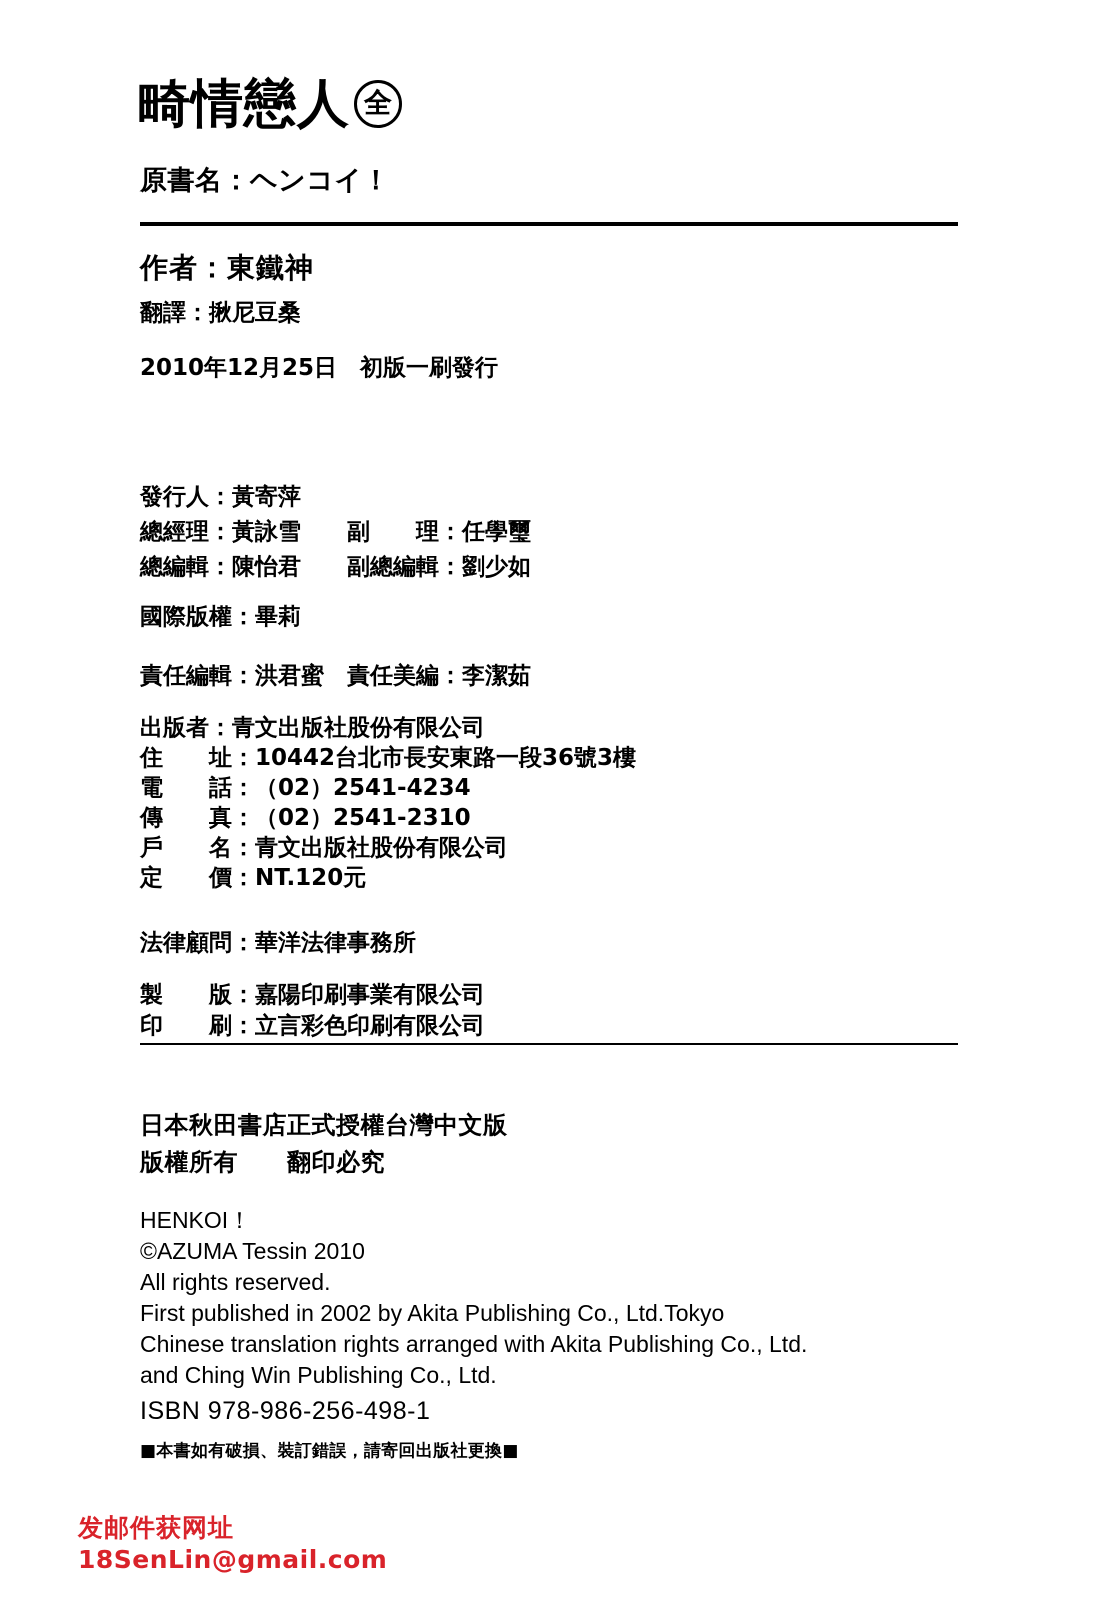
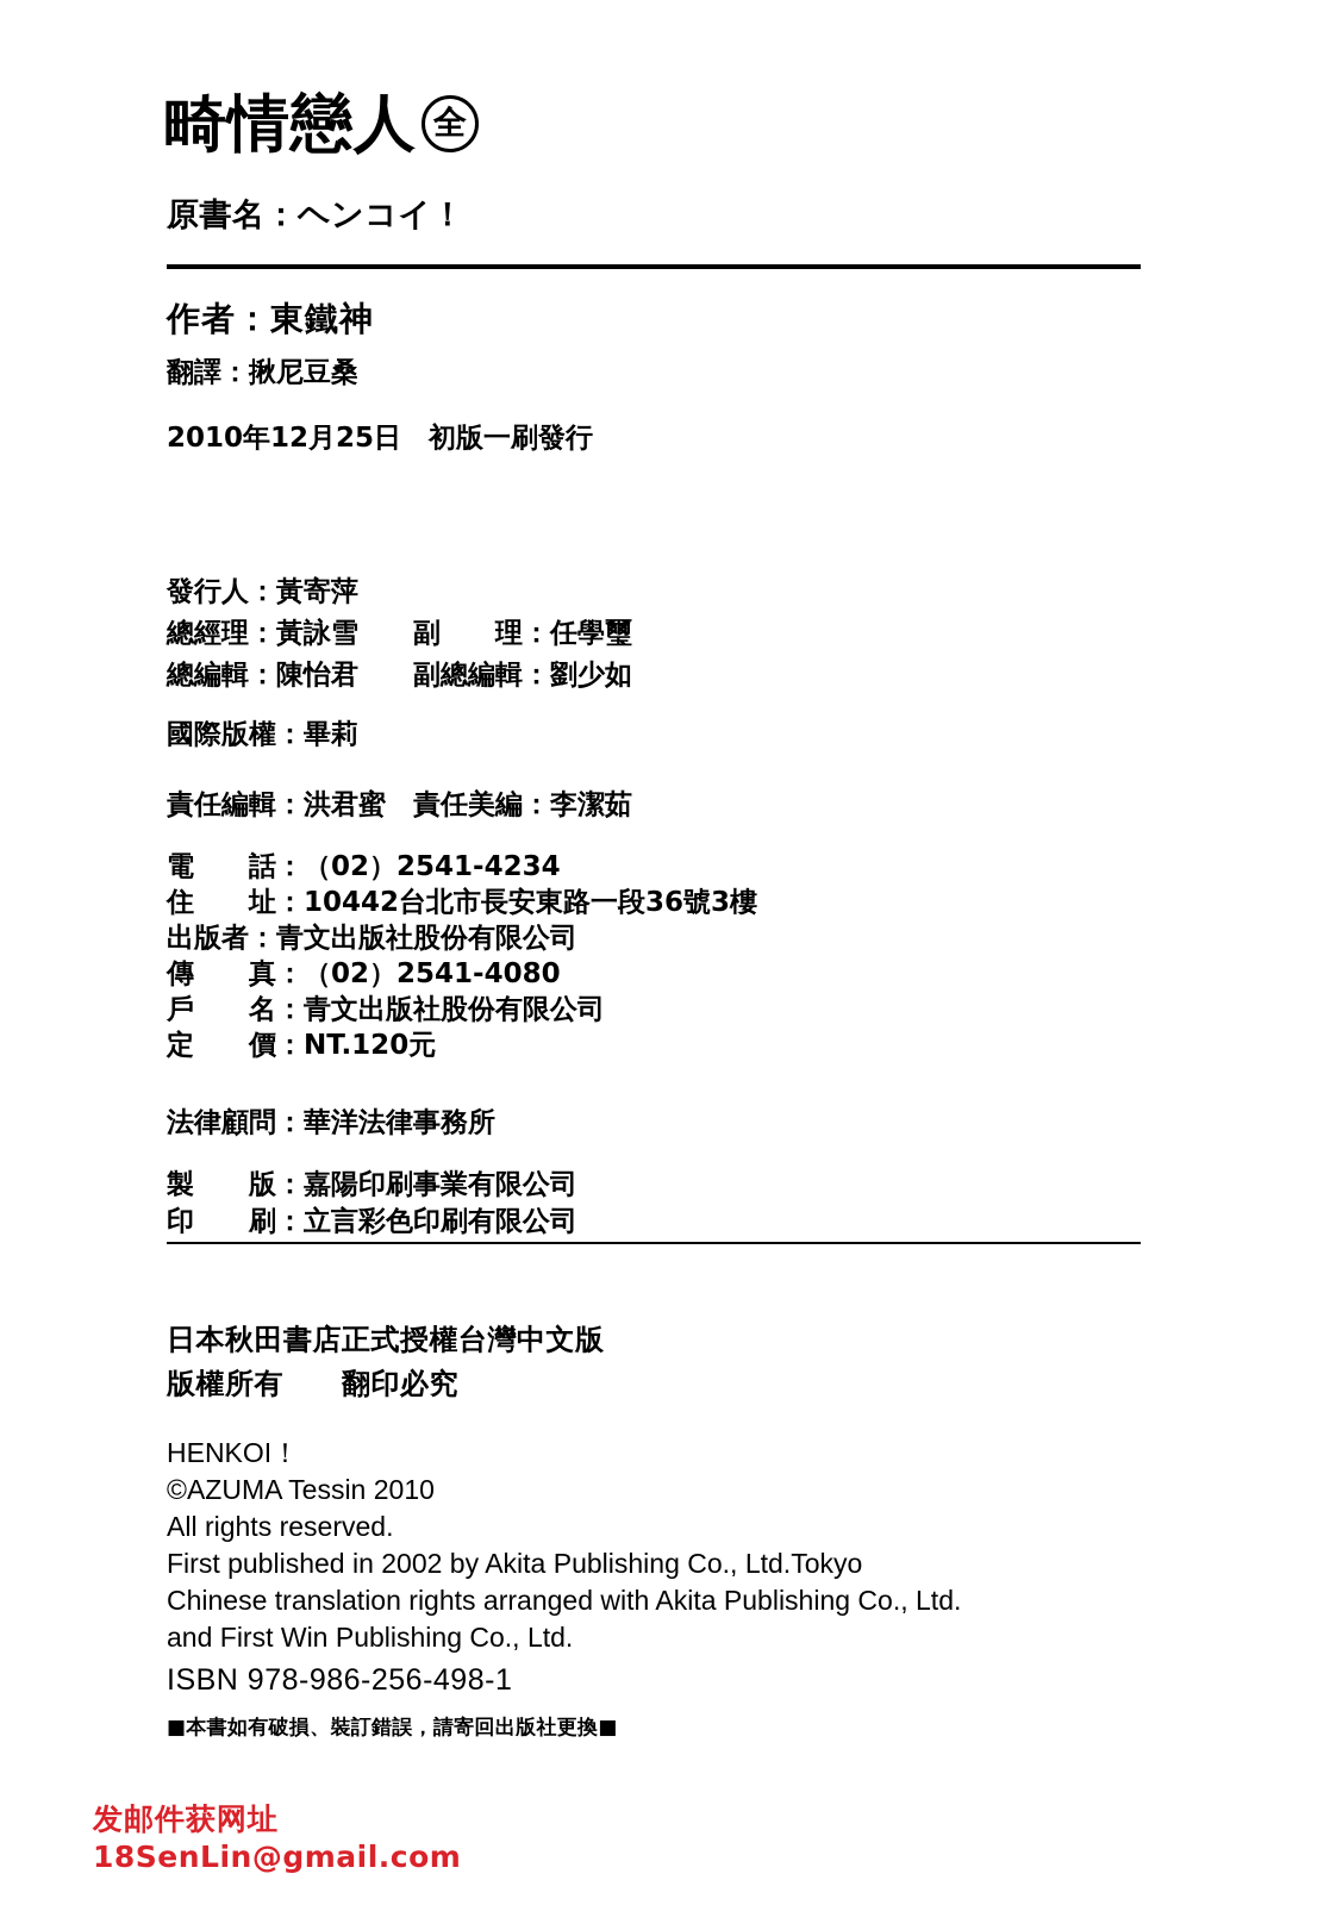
  畸情戀人
  全
  原書名：ヘンコイ！
  作者：東鐵神
  翻譯：揪尼豆桑
  2010年12月25日 初版一刷發行
  發行人：黃寄萍
  總經理：黃詠雪 副 理：任學璽
  總編輯：陳怡君 副總編輯：劉少如
  國際版權：畢莉
  責任編輯：洪君蜜 責任美編：李潔茹
- 出版者：青文出版社股份有限公司
+ 電 話：（02）2541-4234
  住 址：10442台北市長安東路一段36號3樓
- 電 話：（02）2541-4234
+ 出版者：青文出版社股份有限公司
- 傳 真：（02）2541-2310
+ 傳 真：（02）2541-4080
  戶 名：青文出版社股份有限公司
  定 價：NT.120元
  法律顧問：華洋法律事務所
  製 版：嘉陽印刷事業有限公司
  印 刷：立言彩色印刷有限公司
  日本秋田書店正式授權台灣中文版
  版權所有 翻印必究
  HENKOI！
  ©AZUMA Tessin 2010
  All rights reserved.
  First published in 2002 by Akita Publishing Co., Ltd.Tokyo
  Chinese translation rights arranged with Akita Publishing Co., Ltd.
- and Ching Win Publishing Co., Ltd.
+ and First Win Publishing Co., Ltd.
  ISBN 978-986-256-498-1
  ■本書如有破損、裝訂錯誤，請寄回出版社更換■
  发邮件获网址
  18SenLin@gmail.com
